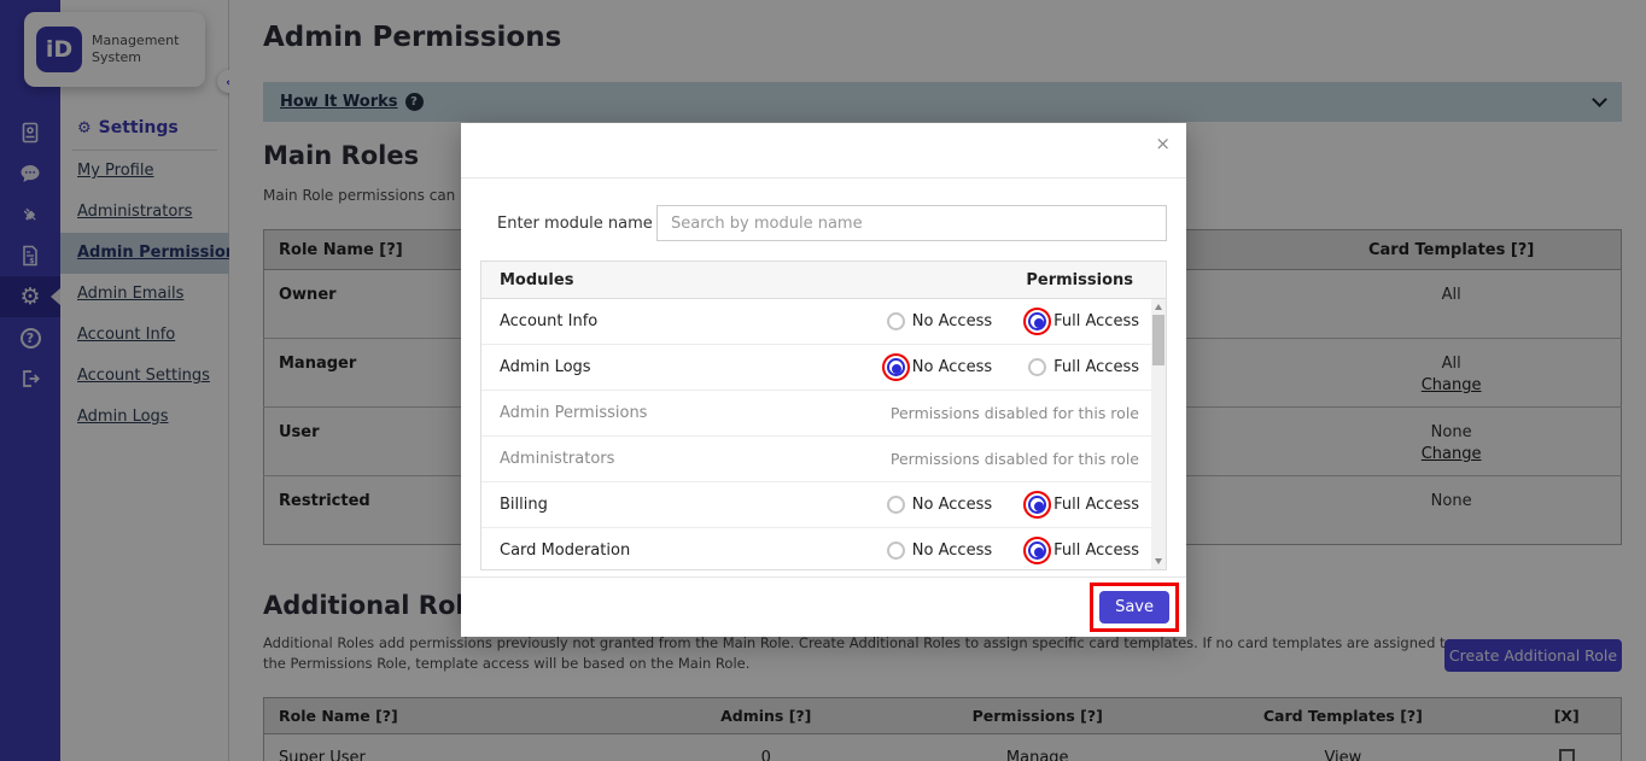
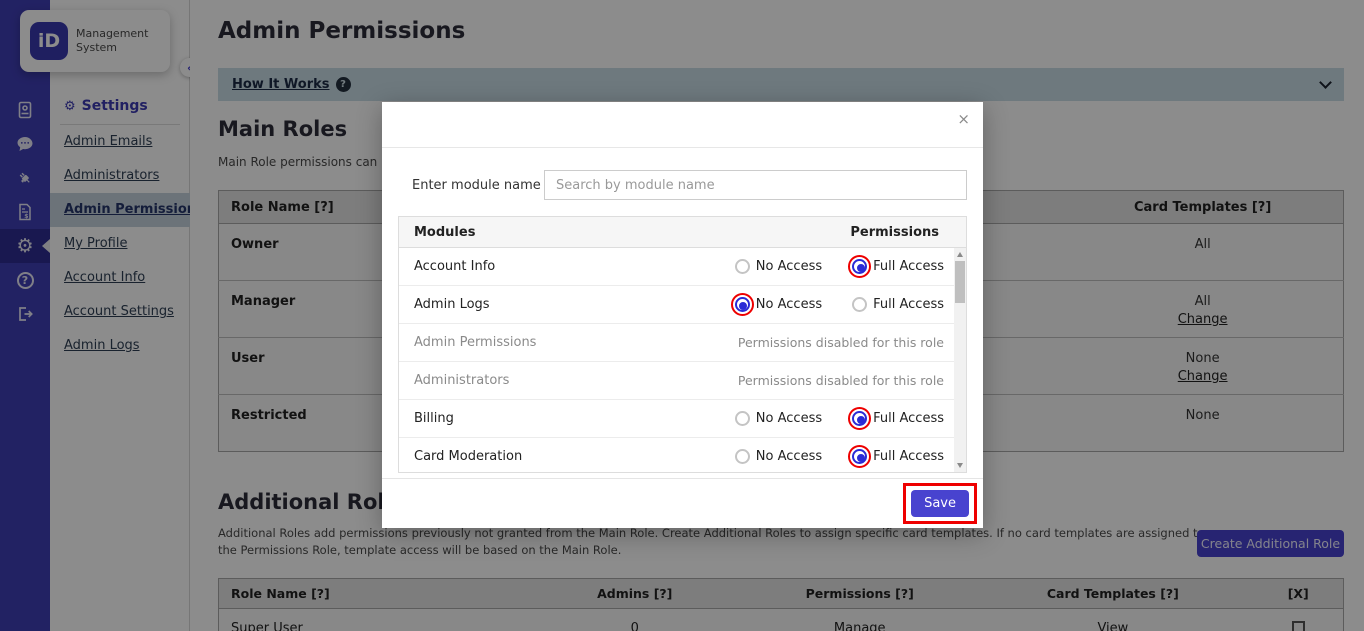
  ⚙
  ?
  iD
  Management
  System
  ⚙
  Settings
- My Profile
+ Admin Emails
  Administrators
  Admin Permissio
- Admin Emails
+ My Profile
  Account Info
  Account Settings
  Admin Logs
  Admin Permissions
  How It Works
  ?
  Main Roles
  Main Role permissions can
  Role Name [?]		Card Templates [?]
  Owner		All
  Manager		AllChange
  User		NoneChange
  Restricted		None
  Additional Rol
  Additional Roles add permissions previously not granted from the Main Role. Create Additional Roles to assign specific card templates. If no card templates are assigned t
  the Permissions Role, template access will be based on the Main Role.
  Create Additional Role
  Role Name [?]	Admins [?]	Permissions [?]	Card Templates [?]	[X]
  Super User	0	Manage	View
  ×
  Enter module name
  Search by module name
  Modules
  Permissions
  Account Info
  No Access
  Full Access
  Admin Logs
  No Access
  Full Access
  Admin Permissions
  Permissions disabled for this role
  Administrators
  Permissions disabled for this role
  Billing
  No Access
  Full Access
  Card Moderation
  No Access
  Full Access
  Save
